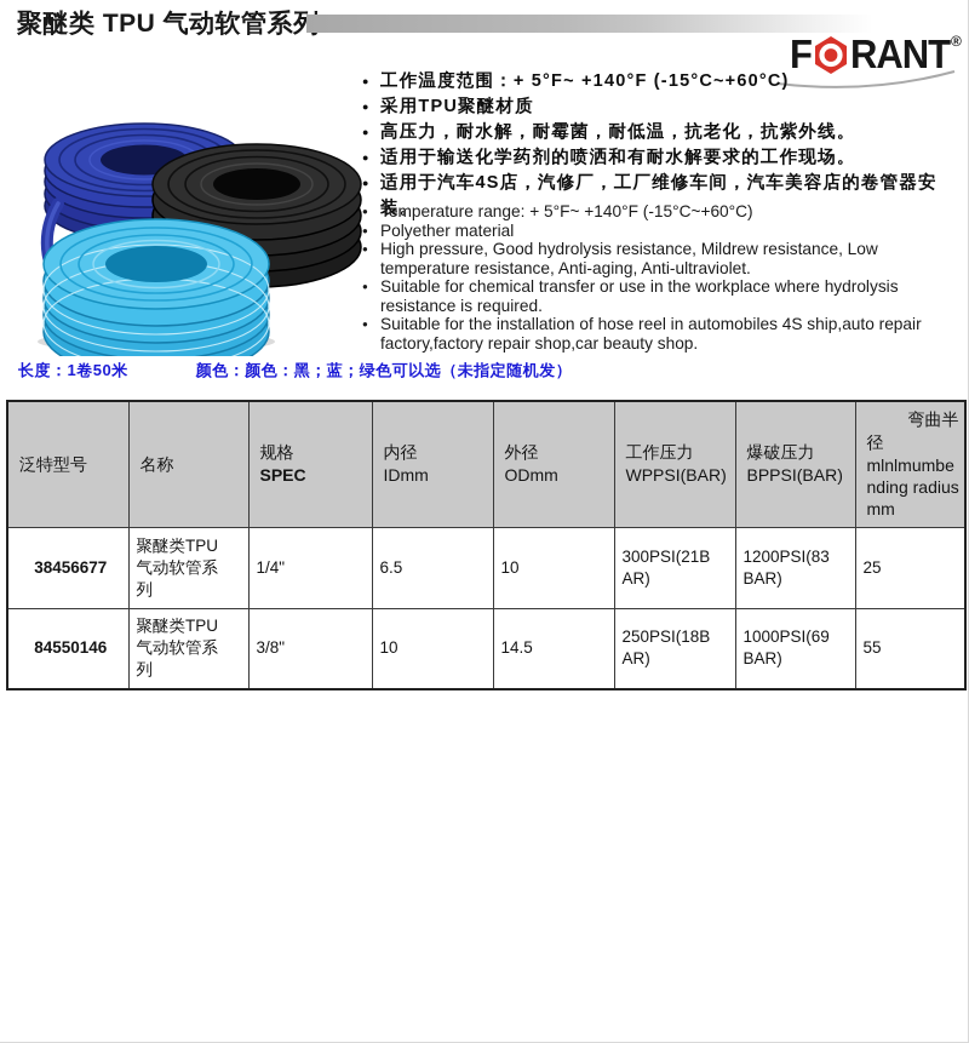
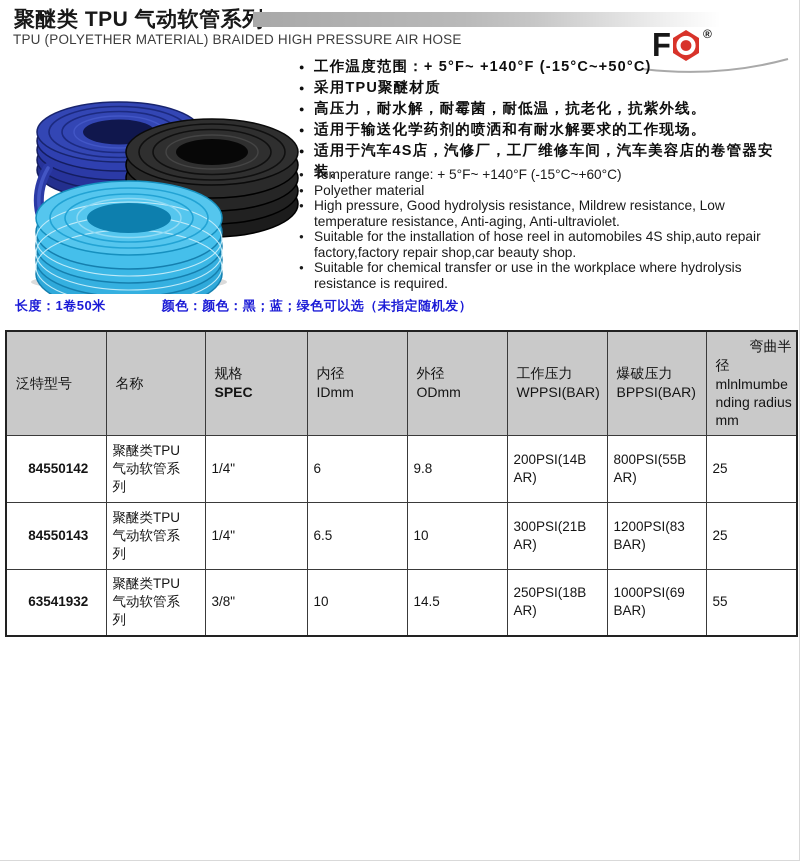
  聚醚类 TPU 气动软管系
+ TPU (POLYETHER MATERIAL) BRAIDED HIGH PRESSURE AIR HOSE
  F
- RANT
  ®
  ●
- 工作温度范围：+ 5°F~ +140°F (-15°C~+60°C)
+ 工作温度范围：+ 5°F~ +140°F (-15°C~+50°C)
  ●
  采用TPU聚醚材质
  ●
  高压力，耐水解，耐霉菌，耐低温，抗老化，抗紫外线。
  ●
  适用于输送化学药剂的喷洒和有耐水解要求的工作现场。
  ●
  适用于汽车4S店，汽修厂，工厂维修车间，汽车美容店的卷管器安装。
  ●
  Temperature range: + 5°F~ +140°F (-15°C~+60°C)
  ●
  Polyether material
  ●
  High pressure, Good hydrolysis resistance, Mildrew resistance, Low temperature resistance, Anti-aging, Anti-ultraviolet.
  ●
- Suitable for chemical transfer or use in the workplace where hydrolysis resistance is required.
+ Suitable for the installation of hose reel in automobiles 4S ship,auto repair factory,factory repair shop,car beauty shop.
  ●
- Suitable for the installation of hose reel in automobiles 4S ship,auto repair factory,factory repair shop,car beauty shop.
+ Suitable for chemical transfer or use in the workplace where hydrolysis resistance is required.
  长度：1卷50米 颜色：颜色：黑；蓝；绿色可以选（未指定随机发）
  泛特型号	名称	规格SPEC	内径IDmm	外径ODmm	工作压力WPPSI(BAR)	爆破压力BPPSI(BAR)	弯曲半径mlnlmumbending radiusmm
+ 84550142	聚醚类TPU气动软管系列	1/4"	6	9.8	200PSI(14BAR)	800PSI(55BAR)	25
- 38456677	聚醚类TPU气动软管系列	1/4"	6.5	10	300PSI(21BAR)	1200PSI(83BAR)	25
+ 84550143	聚醚类TPU气动软管系列	1/4"	6.5	10	300PSI(21BAR)	1200PSI(83BAR)	25
- 84550146	聚醚类TPU气动软管系列	3/8"	10	14.5	250PSI(18BAR)	1000PSI(69BAR)	55
+ 63541932	聚醚类TPU气动软管系列	3/8"	10	14.5	250PSI(18BAR)	1000PSI(69BAR)	55
